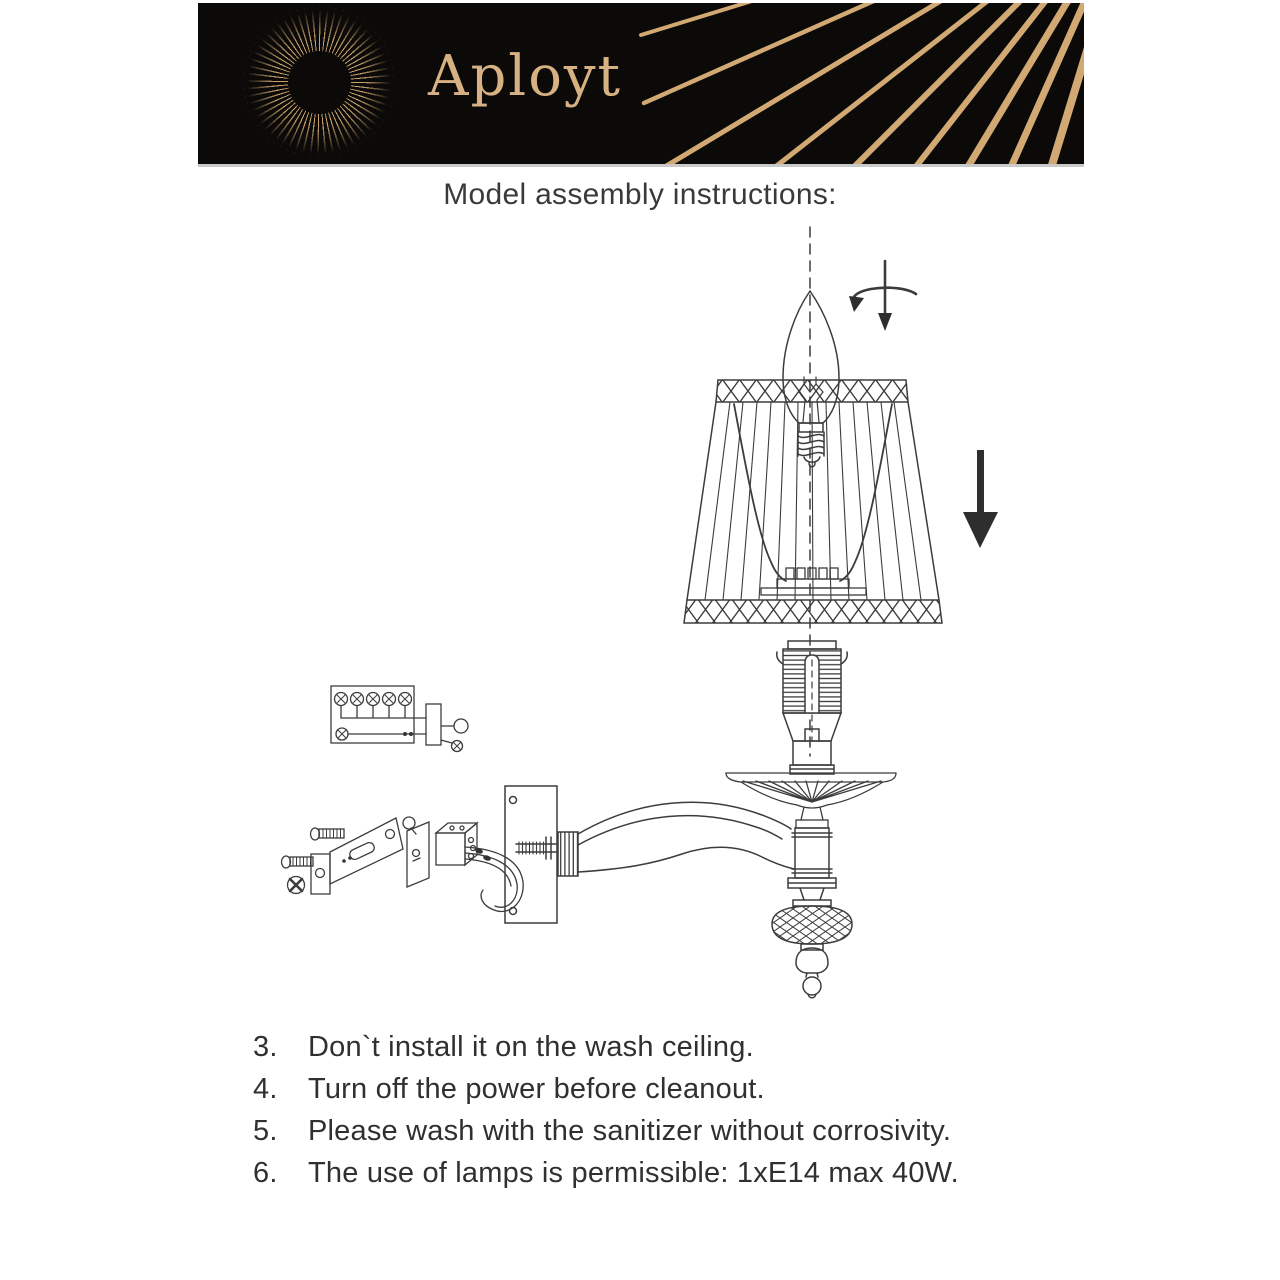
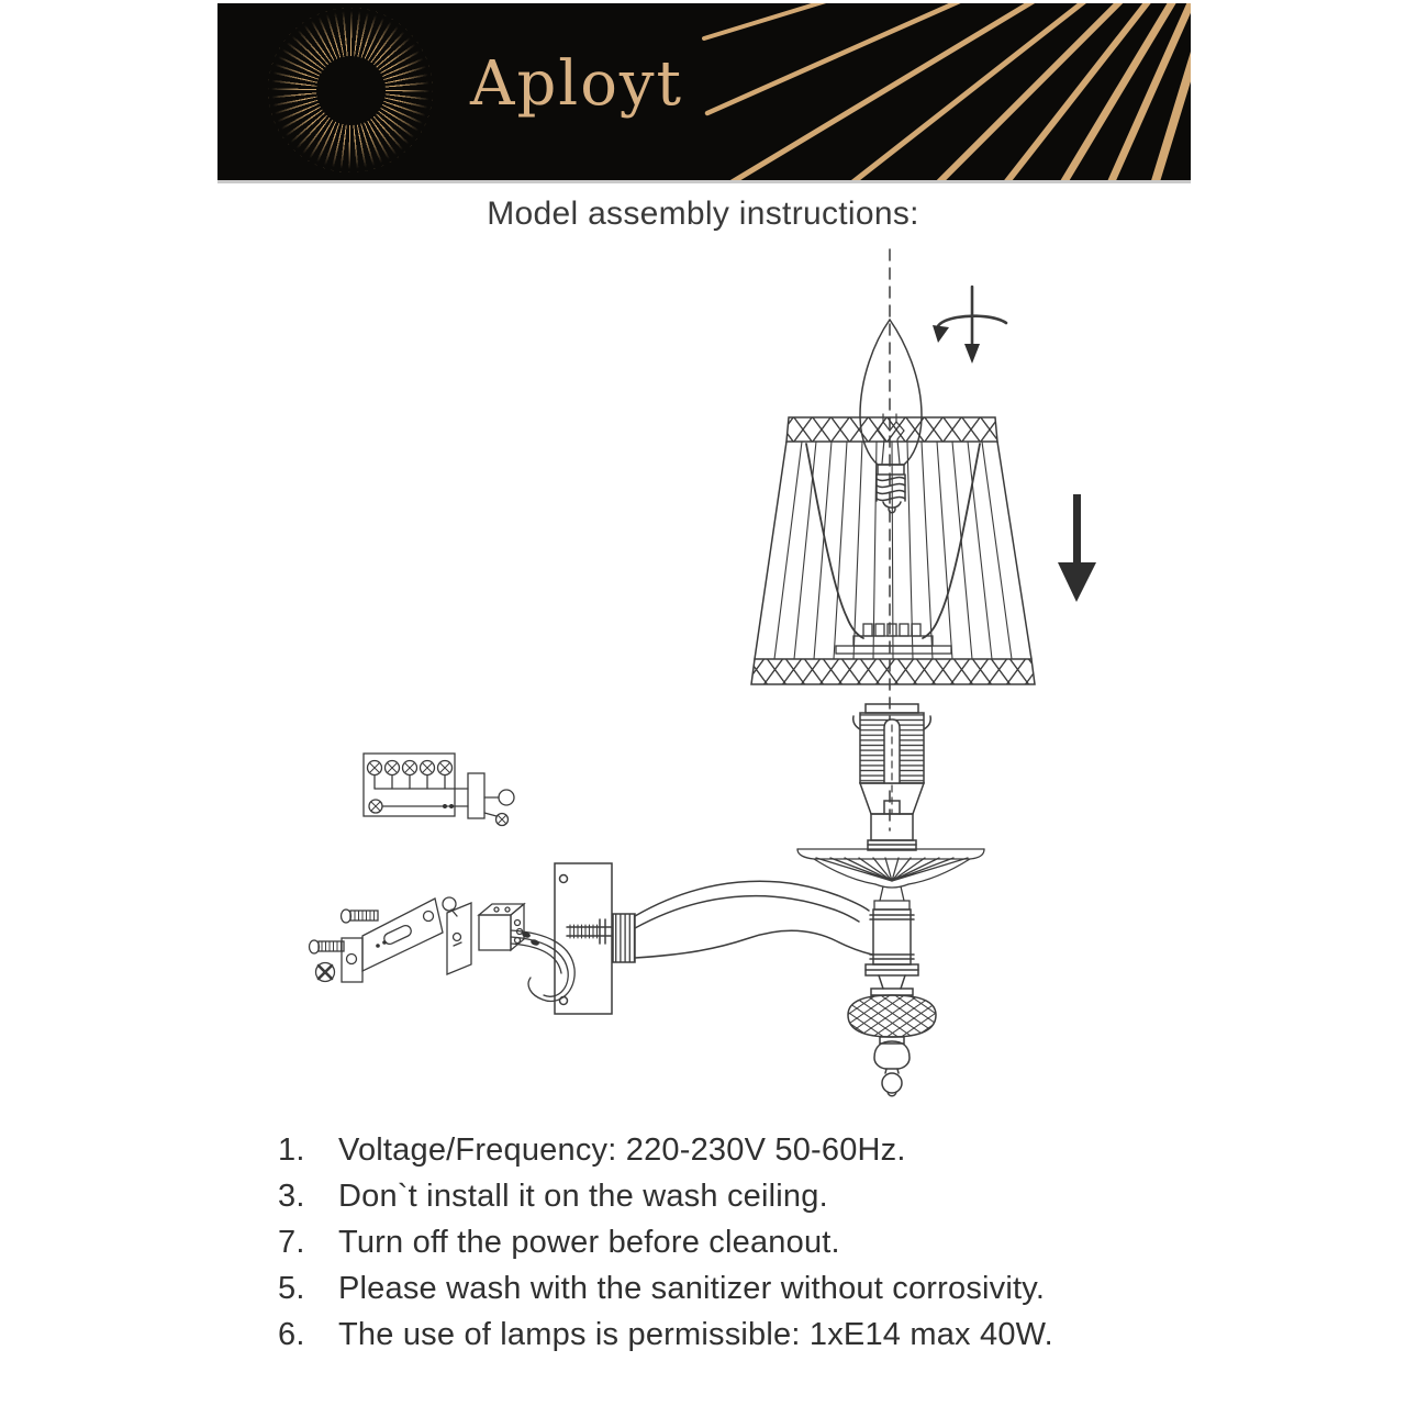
  Aployt
  Model assembly instructions:
+ 1.
+ Voltage/Frequency: 220-230V 50-60Hz.
  3.
  Don`t install it on the wash ceiling.
- 4.
+ 7.
  Turn off the power before cleanout.
  5.
  Please wash with the sanitizer without corrosivity.
  6.
  The use of lamps is permissible: 1xE14 max 40W.
